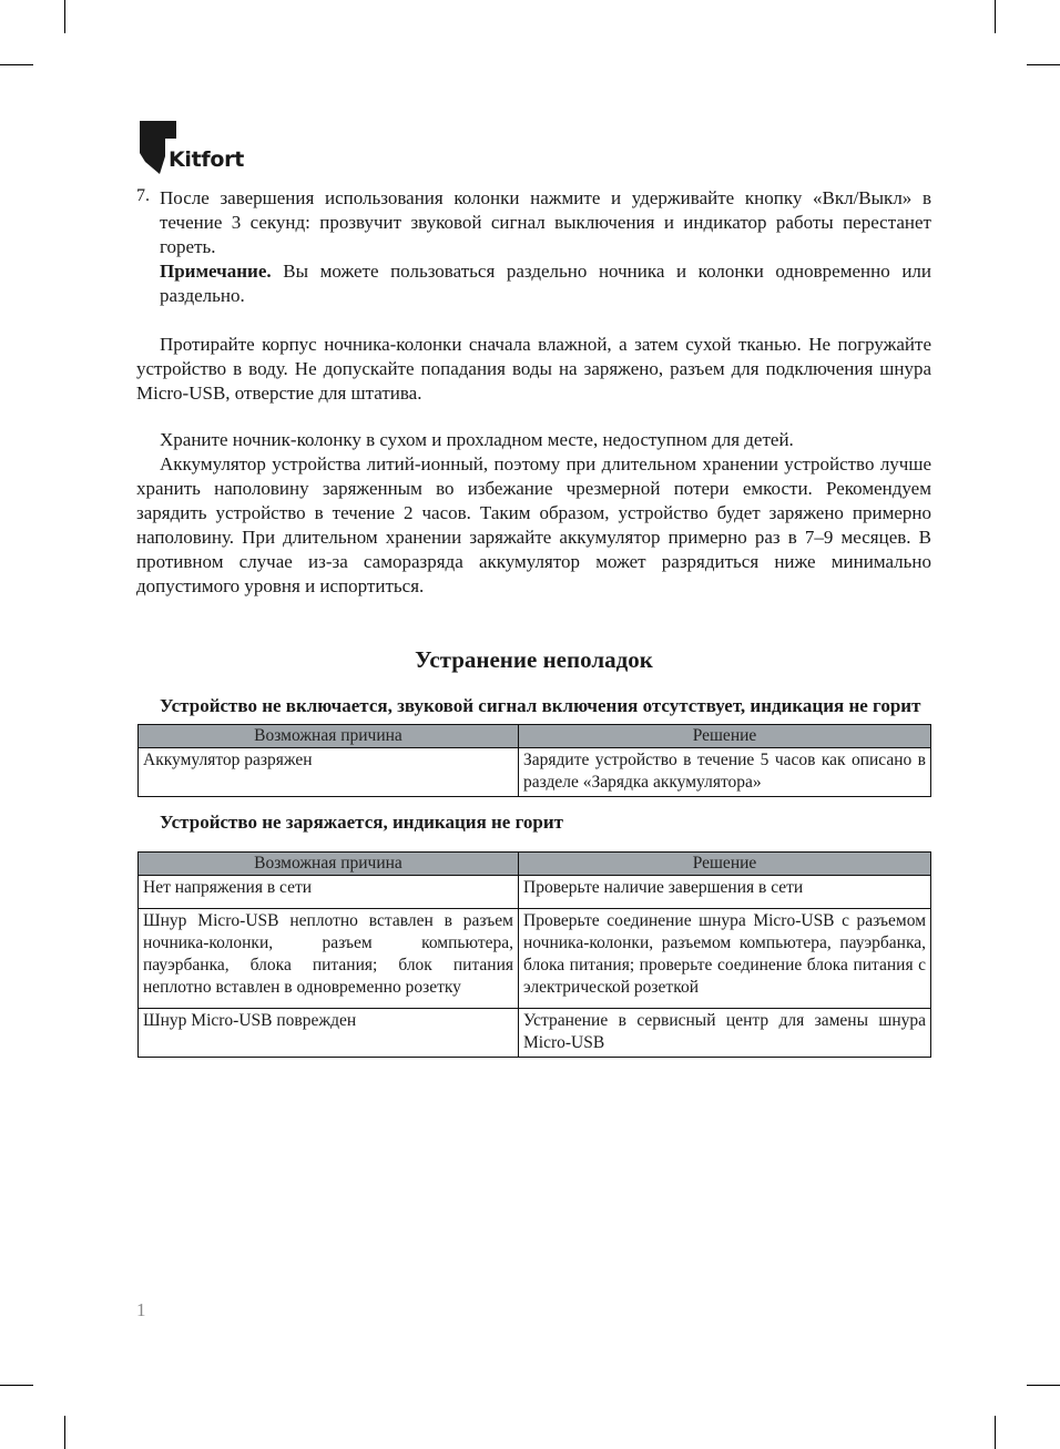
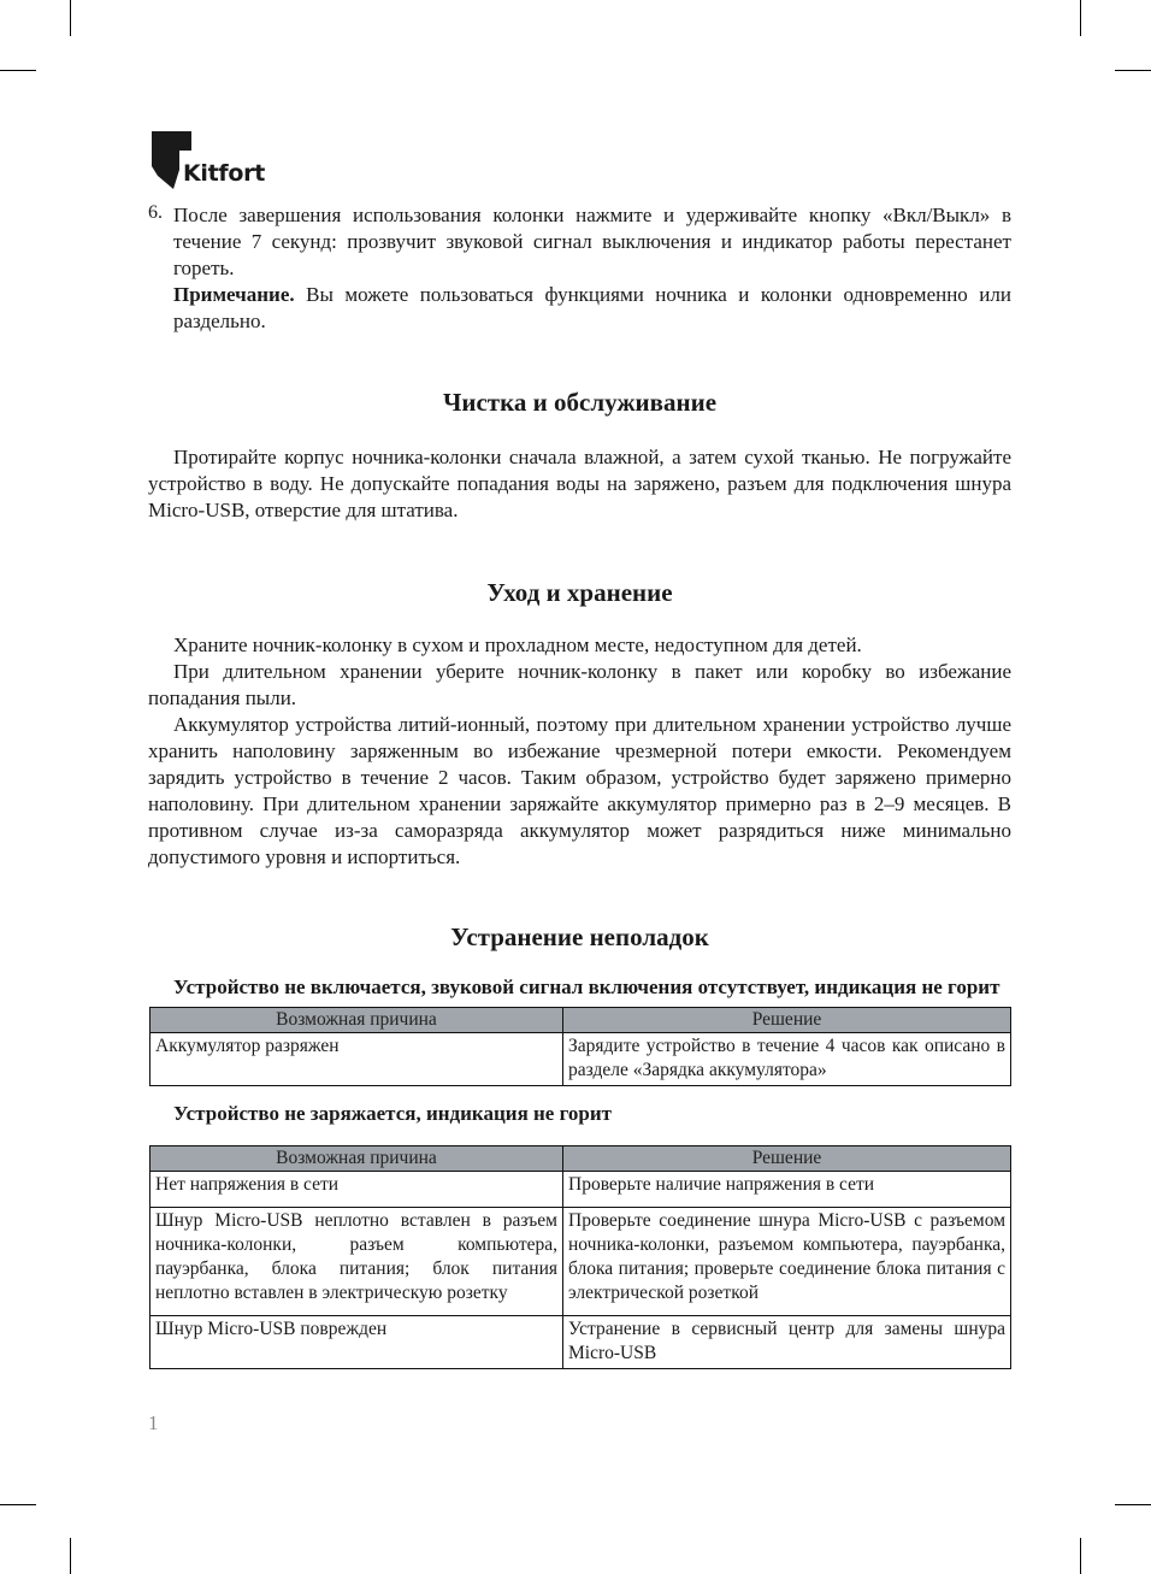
  Kitfort
- 7.
+ 6.
- После завершения использования колонки нажмите и удерживайте кнопку «Вкл/Выкл» в течение 3 секунд: прозвучит звуковой сигнал выключения и индикатор работы перестанет гореть.
+ После завершения использования колонки нажмите и удерживайте кнопку «Вкл/Выкл» в течение 7 секунд: прозвучит звуковой сигнал выключения и индикатор работы перестанет гореть.
- Примечание. Вы можете пользоваться раздельно ночника и колонки одновременно или раздельно.
+ Примечание. Вы можете пользоваться функциями ночника и колонки одновременно или раздельно.
+ Чистка и обслуживание
  Протирайте корпус ночника-колонки сначала влажной, а затем сухой тканью. Не погружайте устройство в воду. Не допускайте попадания воды на заряжено, разъем для подключения шнура Micro-USB, отверстие для штатива.
+ Уход и хранение
  Храните ночник-колонку в сухом и прохладном месте, недоступном для детей.
+ При длительном хранении уберите ночник-колонку в пакет или коробку во избежание попадания пыли.
- Аккумулятор устройства литий-ионный, поэтому при длительном хранении устройство лучше хранить наполовину заряженным во избежание чрезмерной потери емкости. Рекомендуем зарядить устройство в течение 2 часов. Таким образом, устройство будет заряжено примерно наполовину. При длительном хранении заряжайте аккумулятор примерно раз в 7–9 месяцев. В противном случае из-за саморазряда аккумулятор может разрядиться ниже минимально допустимого уровня и испортиться.
+ Аккумулятор устройства литий-ионный, поэтому при длительном хранении устройство лучше хранить наполовину заряженным во избежание чрезмерной потери емкости. Рекомендуем зарядить устройство в течение 2 часов. Таким образом, устройство будет заряжено примерно наполовину. При длительном хранении заряжайте аккумулятор примерно раз в 2–9 месяцев. В противном случае из-за саморазряда аккумулятор может разрядиться ниже минимально допустимого уровня и испортиться.
  Устранение неполадок
  Устройство не включается, звуковой сигнал включения отсутствует, индикация не горит
  Возможная причина	Решение
- Аккумулятор разряжен	Зарядите устройство в течение 5 часов как описано в разделе «Зарядка аккумулятора»
+ Аккумулятор разряжен	Зарядите устройство в течение 4 часов как описано в разделе «Зарядка аккумулятора»
  Устройство не заряжается, индикация не горит
  Возможная причина	Решение
- Нет напряжения в сети	Проверьте наличие завершения в сети
+ Нет напряжения в сети	Проверьте наличие напряжения в сети
- Шнур Micro-USB неплотно вставлен в разъем ночника-колонки, разъем компьютера, пауэрбанка, блока питания; блок питания неплотно вставлен в одновременно розетку	Проверьте соединение шнура Micro-USB с разъемом ночника-колонки, разъемом компьютера, пауэрбанка, блока питания; проверьте соединение блока питания с электрической розеткой
+ Шнур Micro-USB неплотно вставлен в разъем ночника-колонки, разъем компьютера, пауэрбанка, блока питания; блок питания неплотно вставлен в электрическую розетку	Проверьте соединение шнура Micro-USB с разъемом ночника-колонки, разъемом компьютера, пауэрбанка, блока питания; проверьте соединение блока питания с электрической розеткой
  Шнур Micro-USB поврежден	Устранение в сервисный центр для замены шнура Micro-USB
  1
